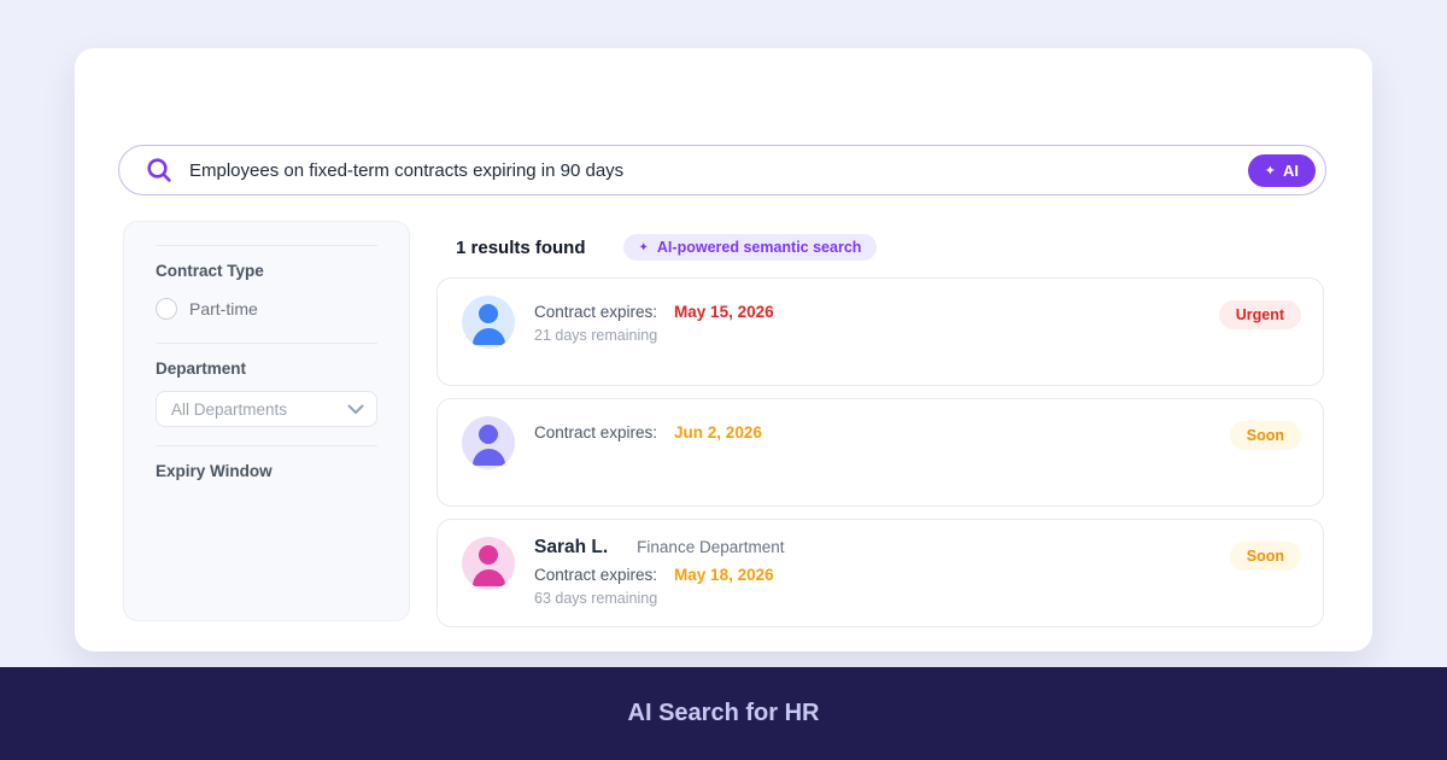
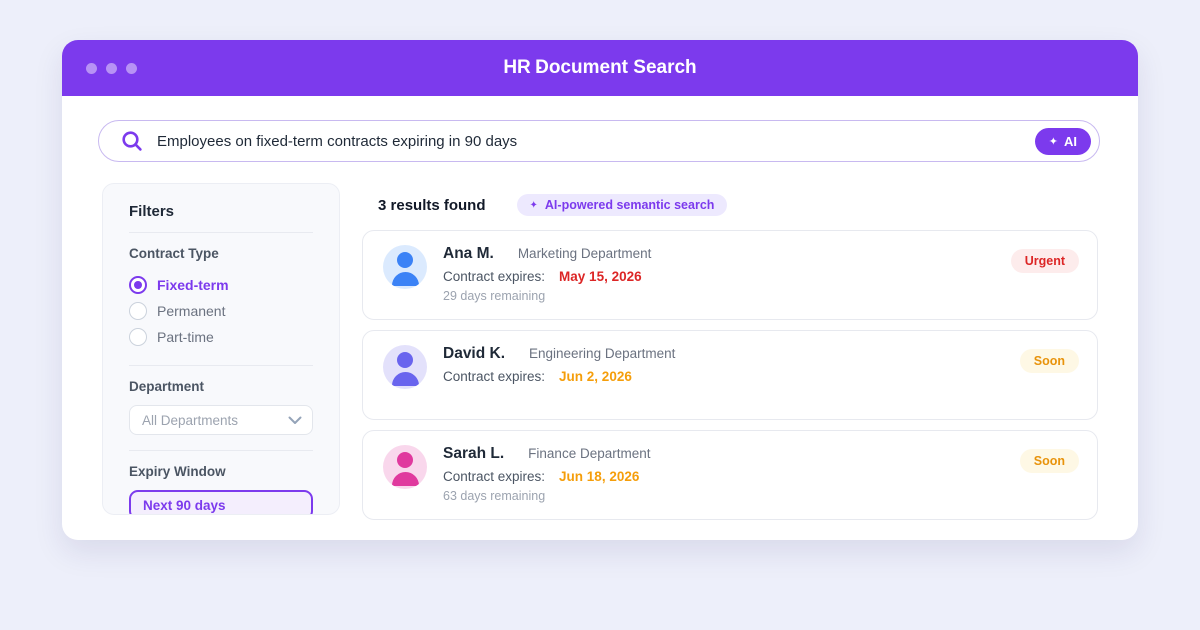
+ HR
+ -
+ Document Search
  Employees on fixed-term contracts expiring in 90 days
  ✦
  AI
+ Filters
  Contract Type
+ Fixed-term
+ Permanent
  Part-time
  Department
  All Departments
  Expiry Window
+ Next 90 days
- 1 results found
+ 3 results found
  ✦
  AI-powered semantic search
+ Ana M.
+ Marketing Department
  Contract expires:
  May 15, 2026
- 21 days remaining
+ 29 days remaining
  Urgent
+ David K.
+ Engineering Department
  Contract expires:
  Jun 2, 2026
  Soon
  Sarah L.
  Finance Department
  Contract expires:
- May 18, 2026
+ Jun 18, 2026
  63 days remaining
  Soon
- AI Search for HR
